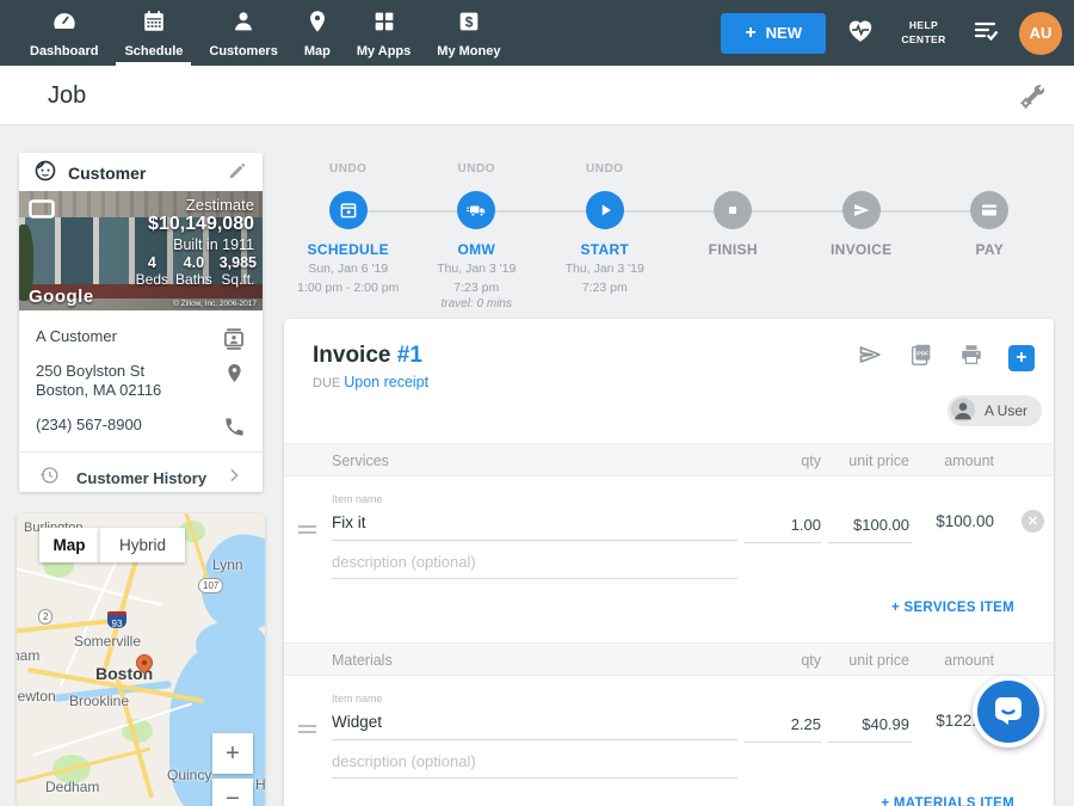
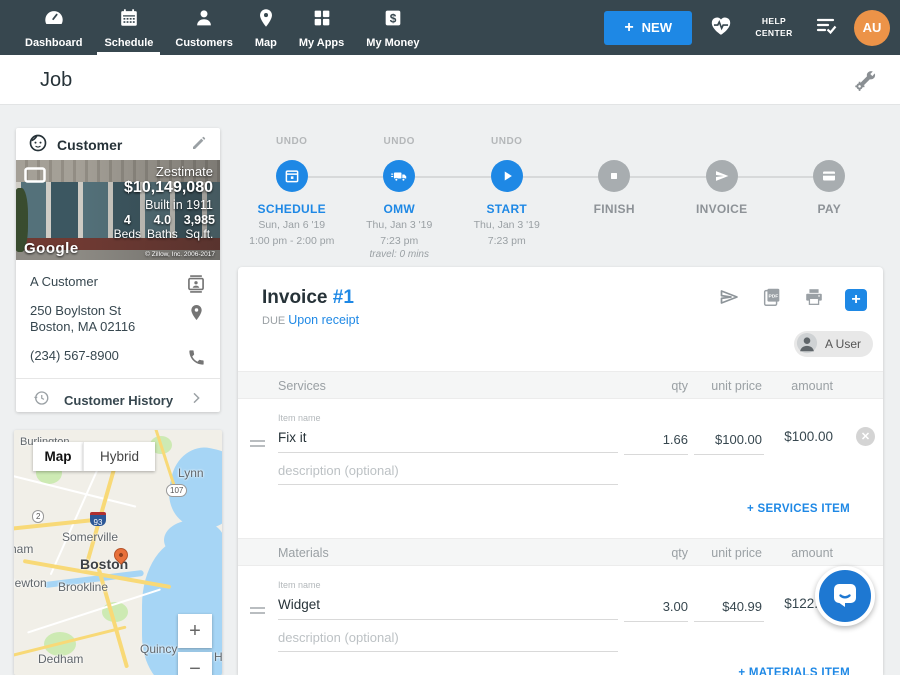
  Dashboard
  Schedule
  Customers
  Map
  My Apps
  $
  My Money
  +
  NEW
  HELP CENTER
  AU
  Job
  Customer
  Zestimate
  $10,149,080
  Built in 1911
  4
  Beds
  4.0
  Baths
  3,985
  Sq.ft.
  Google
  A Customer
  250 Boylston St
  Boston, MA 02116
  (234) 567-8900
  Customer History
  Lynn
  107
  2
  93
  Somerville
  ham
  Boston
  ewton
  Brookline
  Quincy
  Dedham
  Map
  Hybrid
  +
  −
  UNDO
  SCHEDULE
  Sun, Jan 6 '19
  1:00 pm - 2:00 pm
  UNDO
  OMW
  Thu, Jan 3 '19
  7:23 pm
  travel: 0 mins
  UNDO
  START
  Thu, Jan 3 '19
  7:23 pm
  FINISH
  INVOICE
  PAY
  Invoice #1
  DUE Upon receipt
  +
  A User
  Services
  qty
  unit price
  amount
  Item name
  Fix it
- 1.00
+ 1.66
  $100.00
  $100.00
  ✕
  description (optional)
  + SERVICES ITEM
  Materials
  qty
  unit price
  amount
  Item name
  Widget
- 2.25
+ 3.00
  $40.99
  description (optional)
  + MATERIALS ITEM
